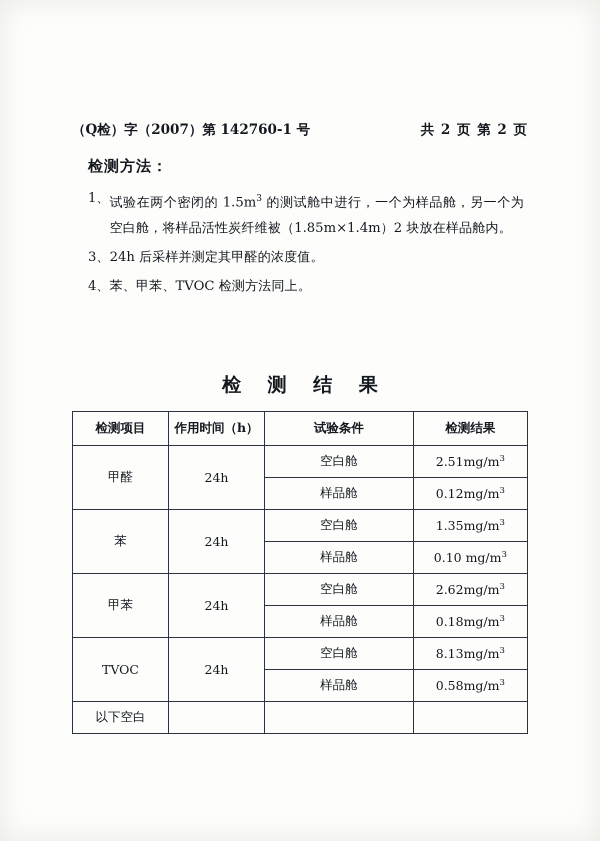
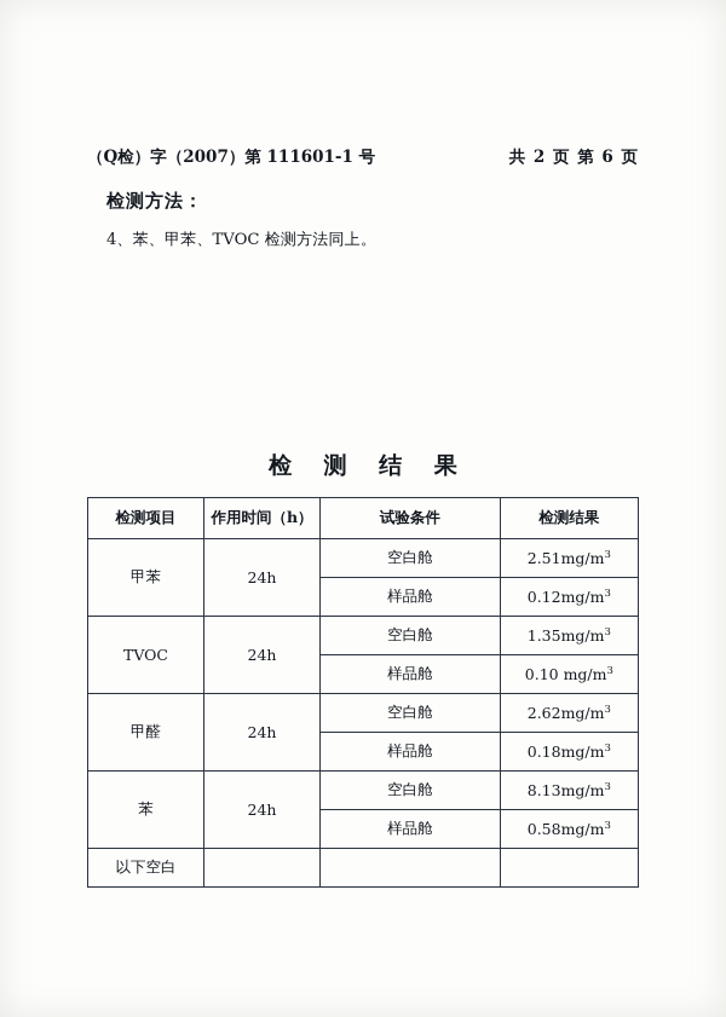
- （Q检）字（2007）第 142760-1 号
+ （Q检）字（2007）第 111601-1 号
- 共 2 页 第 2 页
+ 共 2 页 第 6 页
  检测方法：
- 1、
- 试验在两个密闭的 1.5m3 的测试舱中进行，一个为样品舱，另一个为空白舱，将样品活性炭纤维被（1.85m×1.4m）2 块放在样品舱内。
- 3、
- 24h 后采样并测定其甲醛的浓度值。
  4、
  苯、甲苯、TVOC 检测方法同上。
  检 测 结 果
  检测项目	作用时间（h）	试验条件	检测结果
- 甲醛	24h	空白舱	2.51mg/m3
+ 甲苯	24h	空白舱	2.51mg/m3
  样品舱	0.12mg/m3
- 苯	24h	空白舱	1.35mg/m3
+ TVOC	24h	空白舱	1.35mg/m3
  样品舱	0.10 mg/m3
- 甲苯	24h	空白舱	2.62mg/m3
+ 甲醛	24h	空白舱	2.62mg/m3
  样品舱	0.18mg/m3
- TVOC	24h	空白舱	8.13mg/m3
+ 苯	24h	空白舱	8.13mg/m3
  样品舱	0.58mg/m3
  以下空白
